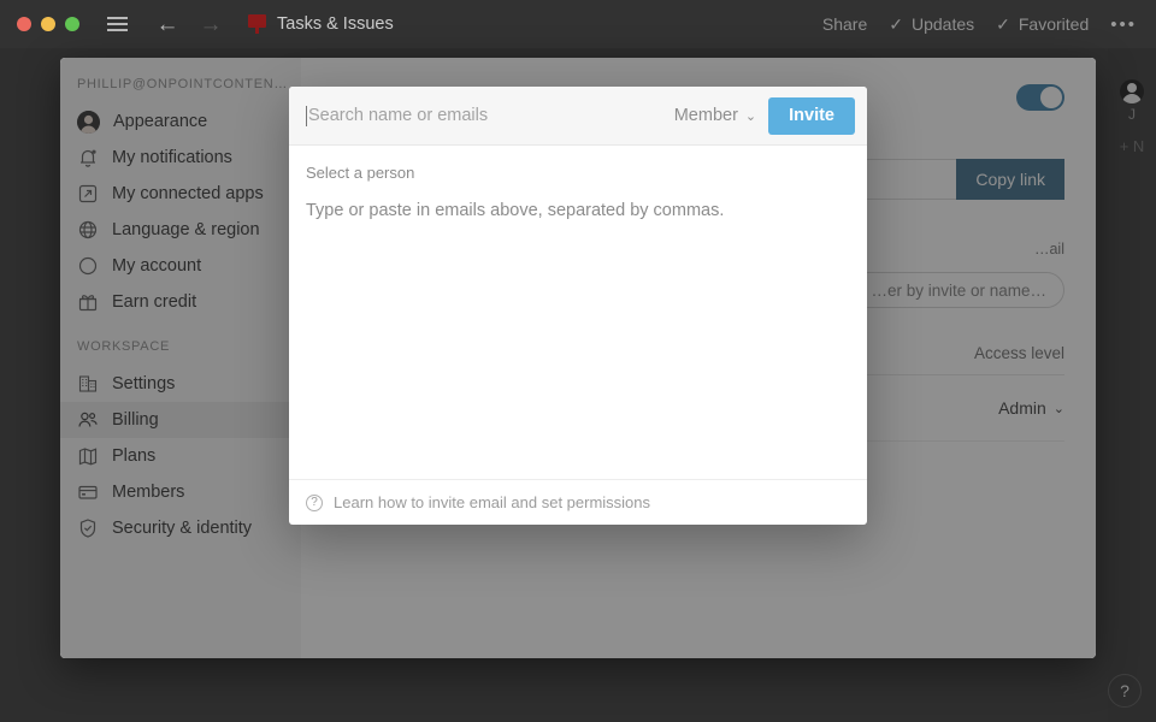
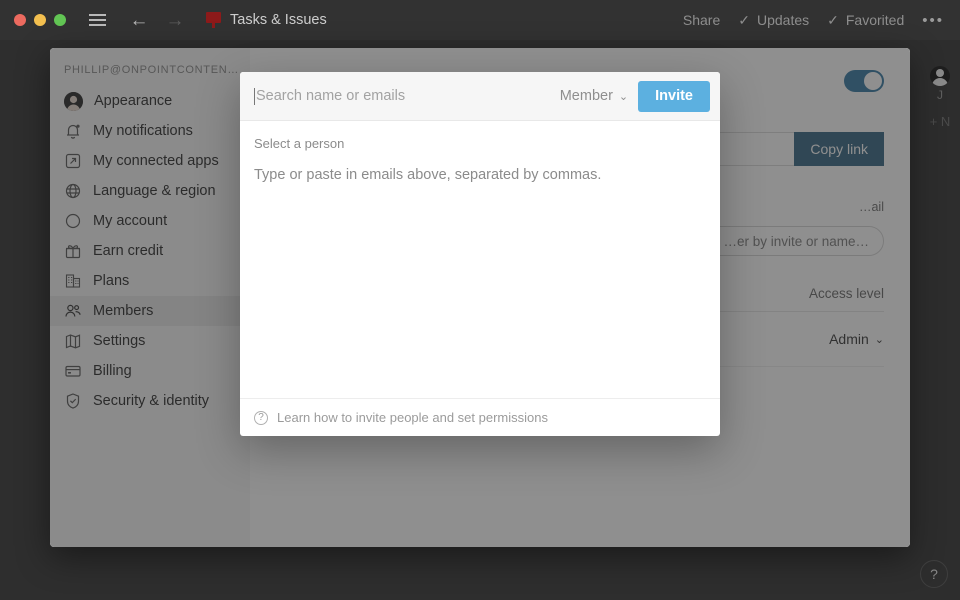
  ←
  →
  Tasks & Issues
  Share
  ✓
  Updates
  ✓
  Favorited
  •••
  J
  + N
  ?
  PHILLIP@ONPOINTCONTEN…
  Appearance
  My notifications
  My connected apps
  Language & region
  My account
  Earn credit
- WORKSPACE
- Settings
+ Plans
- Billing
+ Members
- Plans
+ Settings
- Members
+ Billing
  Security & identity
  Copy link
  …ail
  …er by invite or name…
  Access level
  Admin
  ⌄
  Search name or emails
  Member
  ⌄
  Invite
  Select a person
  Type or paste in emails above, separated by commas.
  ?
- Learn how to invite email and set permissions
+ Learn how to invite people and set permissions
